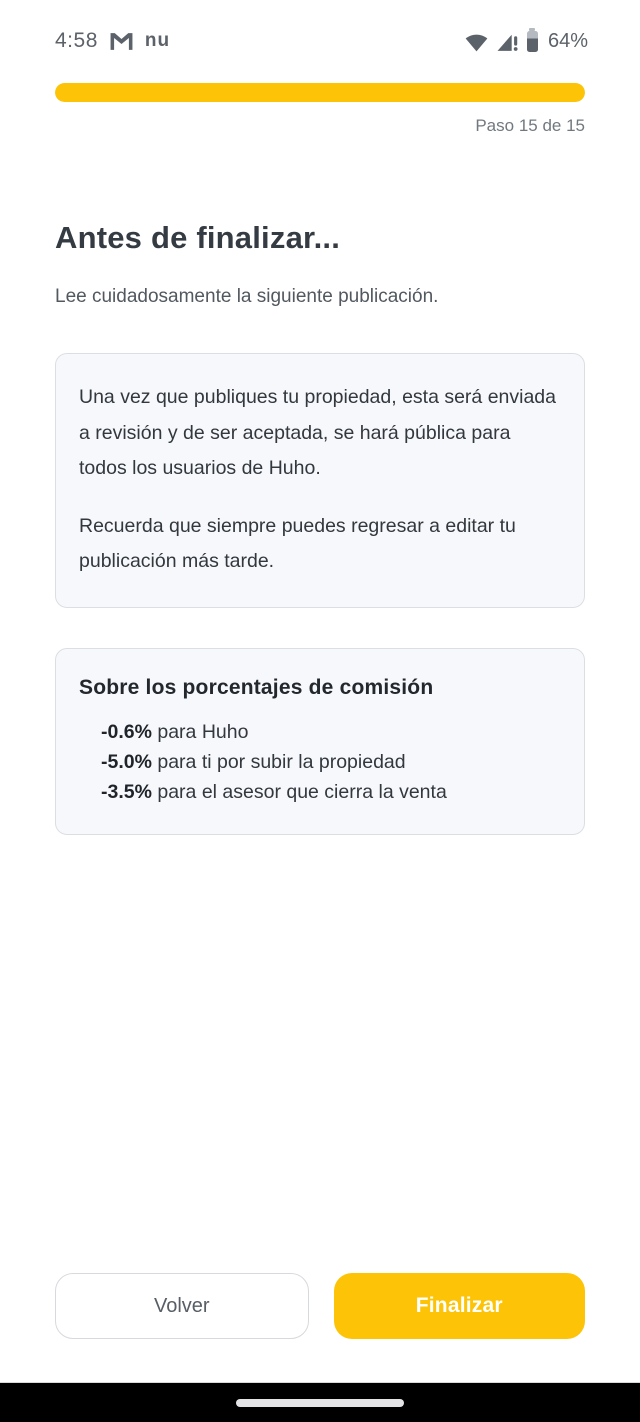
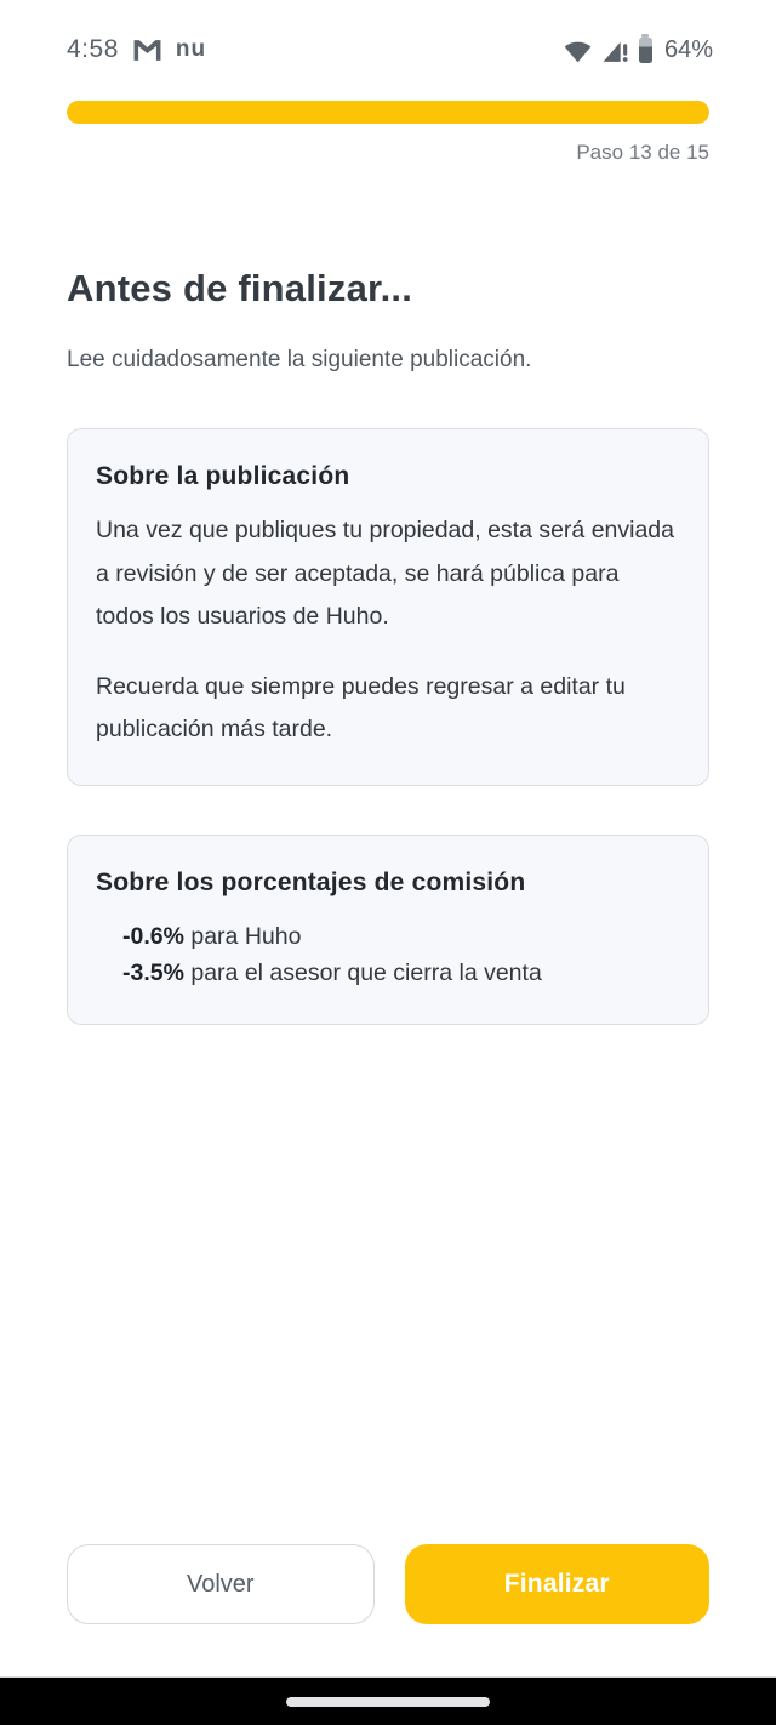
  4:58
  nu
  64%
- Paso 15 de 15
+ Paso 13 de 15
  Antes de finalizar...
  Lee cuidadosamente la siguiente publicación.
+ Sobre la publicación
  Una vez que publiques tu propiedad, esta será enviada a revisión y de ser aceptada, se hará pública para todos los usuarios de Huho.
  Recuerda que siempre puedes regresar a editar tu publicación más tarde.
  Sobre los porcentajes de comisión
  -0.6% para Huho
- -5.0% para ti por subir la propiedad
  -3.5% para el asesor que cierra la venta
  Volver
  Finalizar
